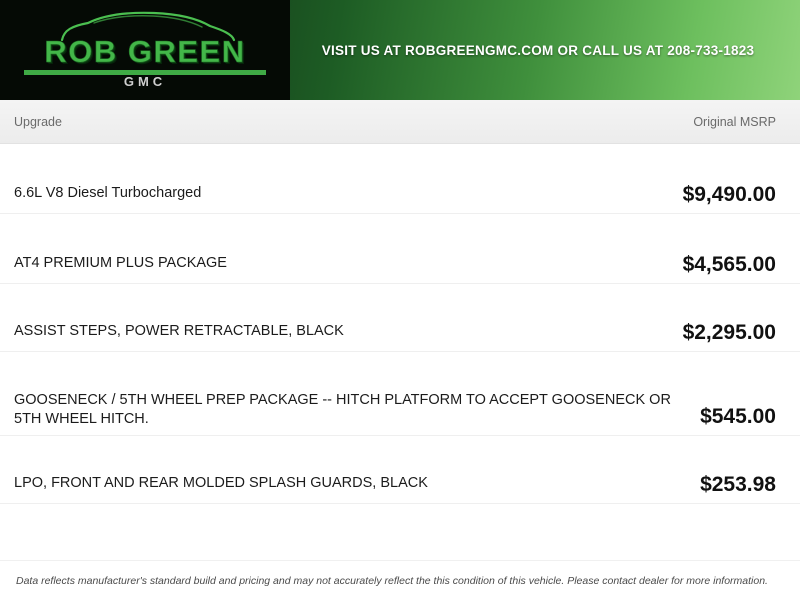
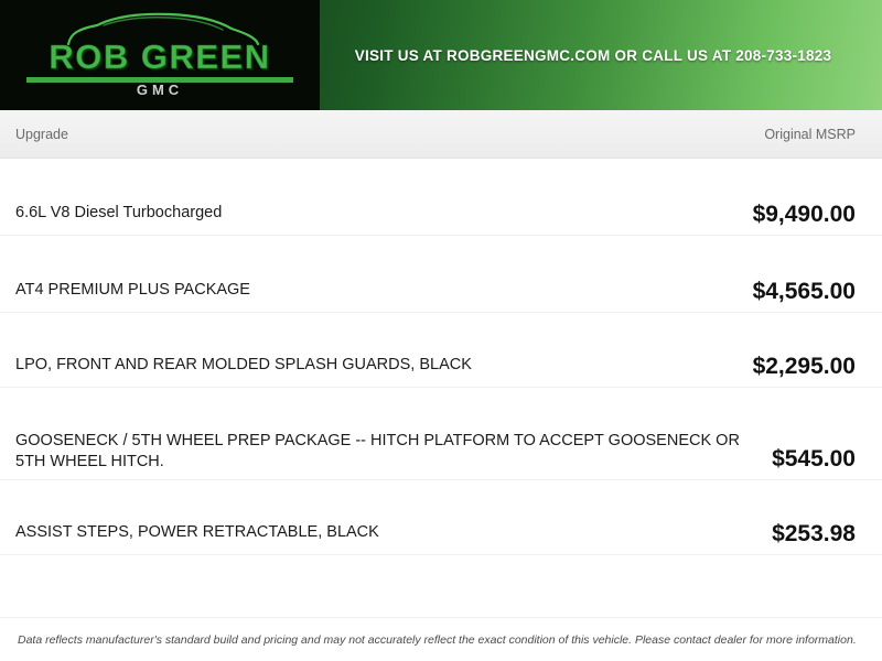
  ROB GREEN
  GMC
  VISIT US AT ROBGREENGMC.COM OR CALL US AT 208-733-1823
  Upgrade
  Original MSRP
  6.6L V8 Diesel Turbocharged
  $9,490.00
  AT4 PREMIUM PLUS PACKAGE
  $4,565.00
- ASSIST STEPS, POWER RETRACTABLE, BLACK
+ LPO, FRONT AND REAR MOLDED SPLASH GUARDS, BLACK
  $2,295.00
  GOOSENECK / 5TH WHEEL PREP PACKAGE -- HITCH PLATFORM TO ACCEPT GOOSENECK OR 5TH WHEEL HITCH.
  $545.00
- LPO, FRONT AND REAR MOLDED SPLASH GUARDS, BLACK
+ ASSIST STEPS, POWER RETRACTABLE, BLACK
  $253.98
- Data reflects manufacturer's standard build and pricing and may not accurately reflect the this condition of this vehicle. Please contact dealer for more information.
+ Data reflects manufacturer's standard build and pricing and may not accurately reflect the exact condition of this vehicle. Please contact dealer for more information.
